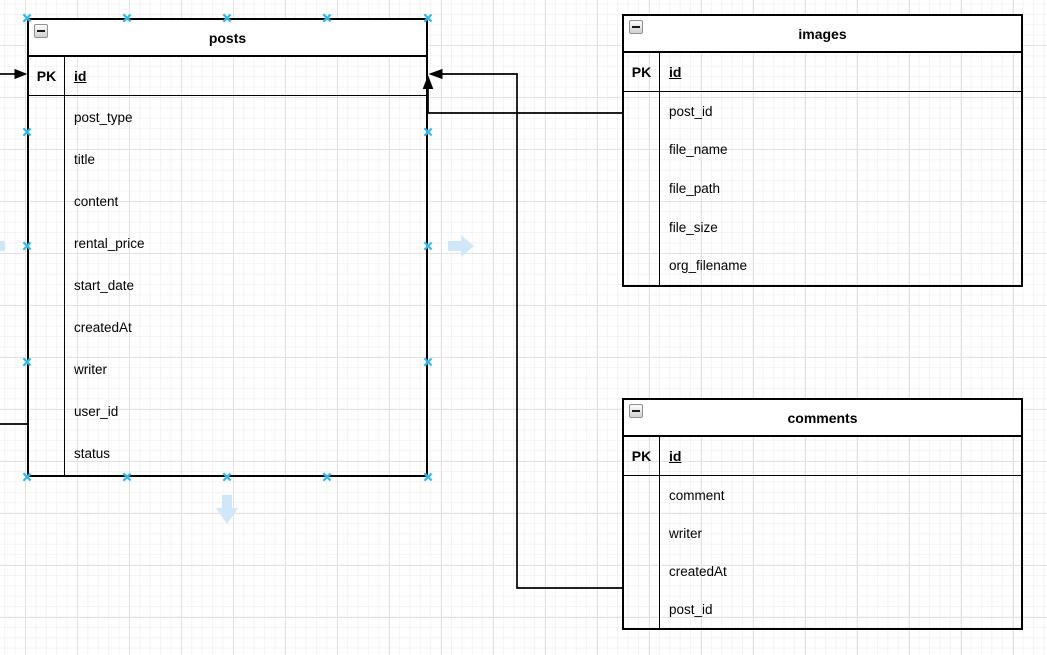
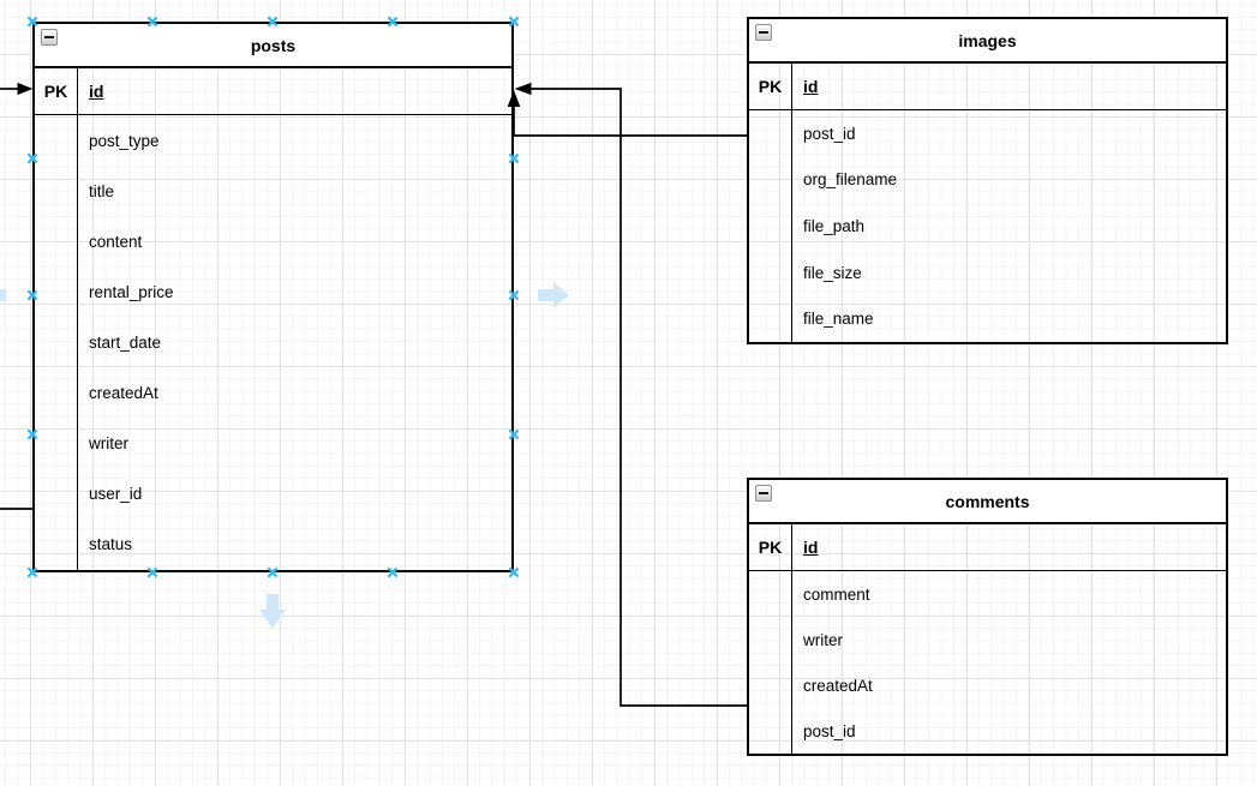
  posts
  PK
  id
  post_type
  title
  content
  rental_price
  start_date
  createdAt
  writer
  user_id
  status
  images
  PK
  id
  post_id
- file_name
+ org_filename
  file_path
  file_size
- org_filename
+ file_name
  comments
  PK
  id
  comment
  writer
  createdAt
  post_id
